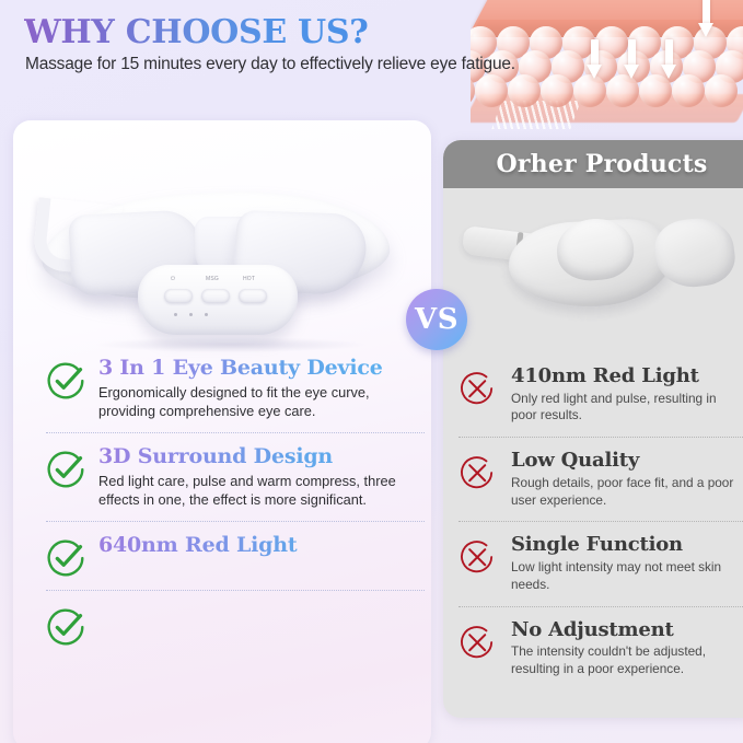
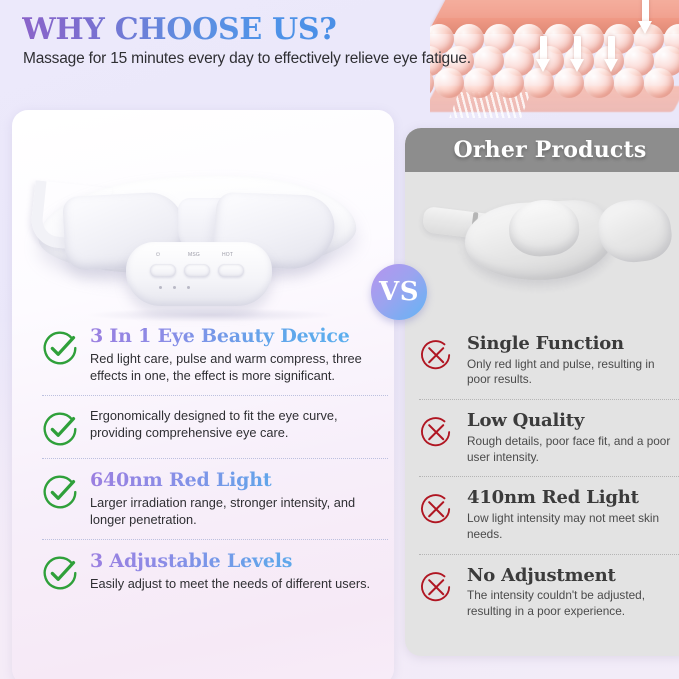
  WHY CHOOSE US?
  Massage for 15 minutes every day to effectively relieve eye fatigue.
  3 In 1 Eye Beauty Device
- Ergonomically designed to fit the eye curve, providing comprehensive eye care.
+ Red light care, pulse and warm compress, three effects in one, the effect is more significant.
- 3D Surround Design
- Red light care, pulse and warm compress, three effects in one, the effect is more significant.
+ Ergonomically designed to fit the eye curve, providing comprehensive eye care.
  640nm Red Light
+ Larger irradiation range, stronger intensity, and longer penetration.
+ 3 Adjustable Levels
+ Easily adjust to meet the needs of different users.
  Orher Products
- 410nm Red Light
+ Single Function
  Only red light and pulse, resulting in poor results.
  Low Quality
- Rough details, poor face fit, and a poor user experience.
+ Rough details, poor face fit, and a poor user intensity.
- Single Function
+ 410nm Red Light
  Low light intensity may not meet skin needs.
  No Adjustment
  The intensity couldn't be adjusted, resulting in a poor experience.
  VS
